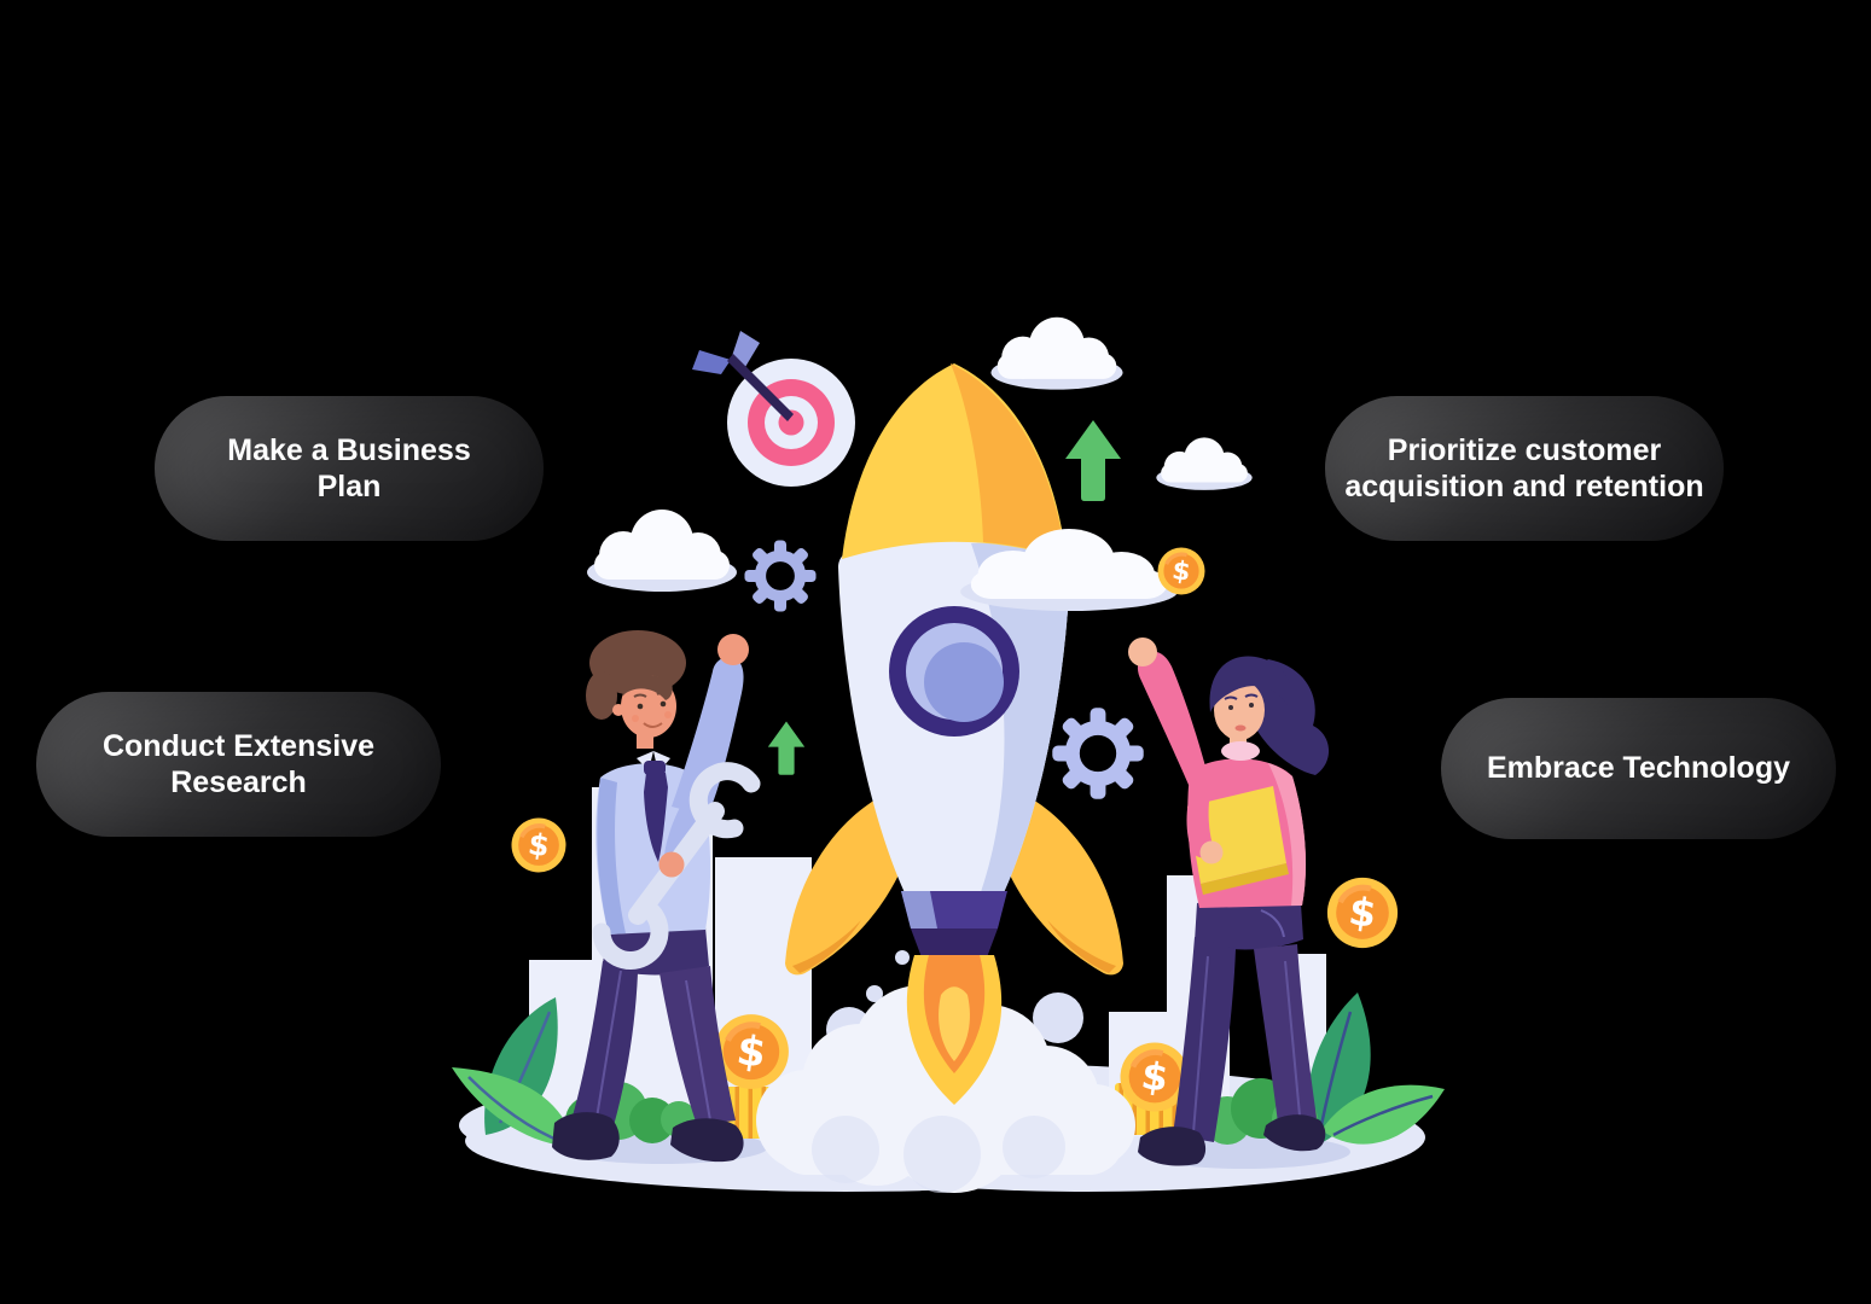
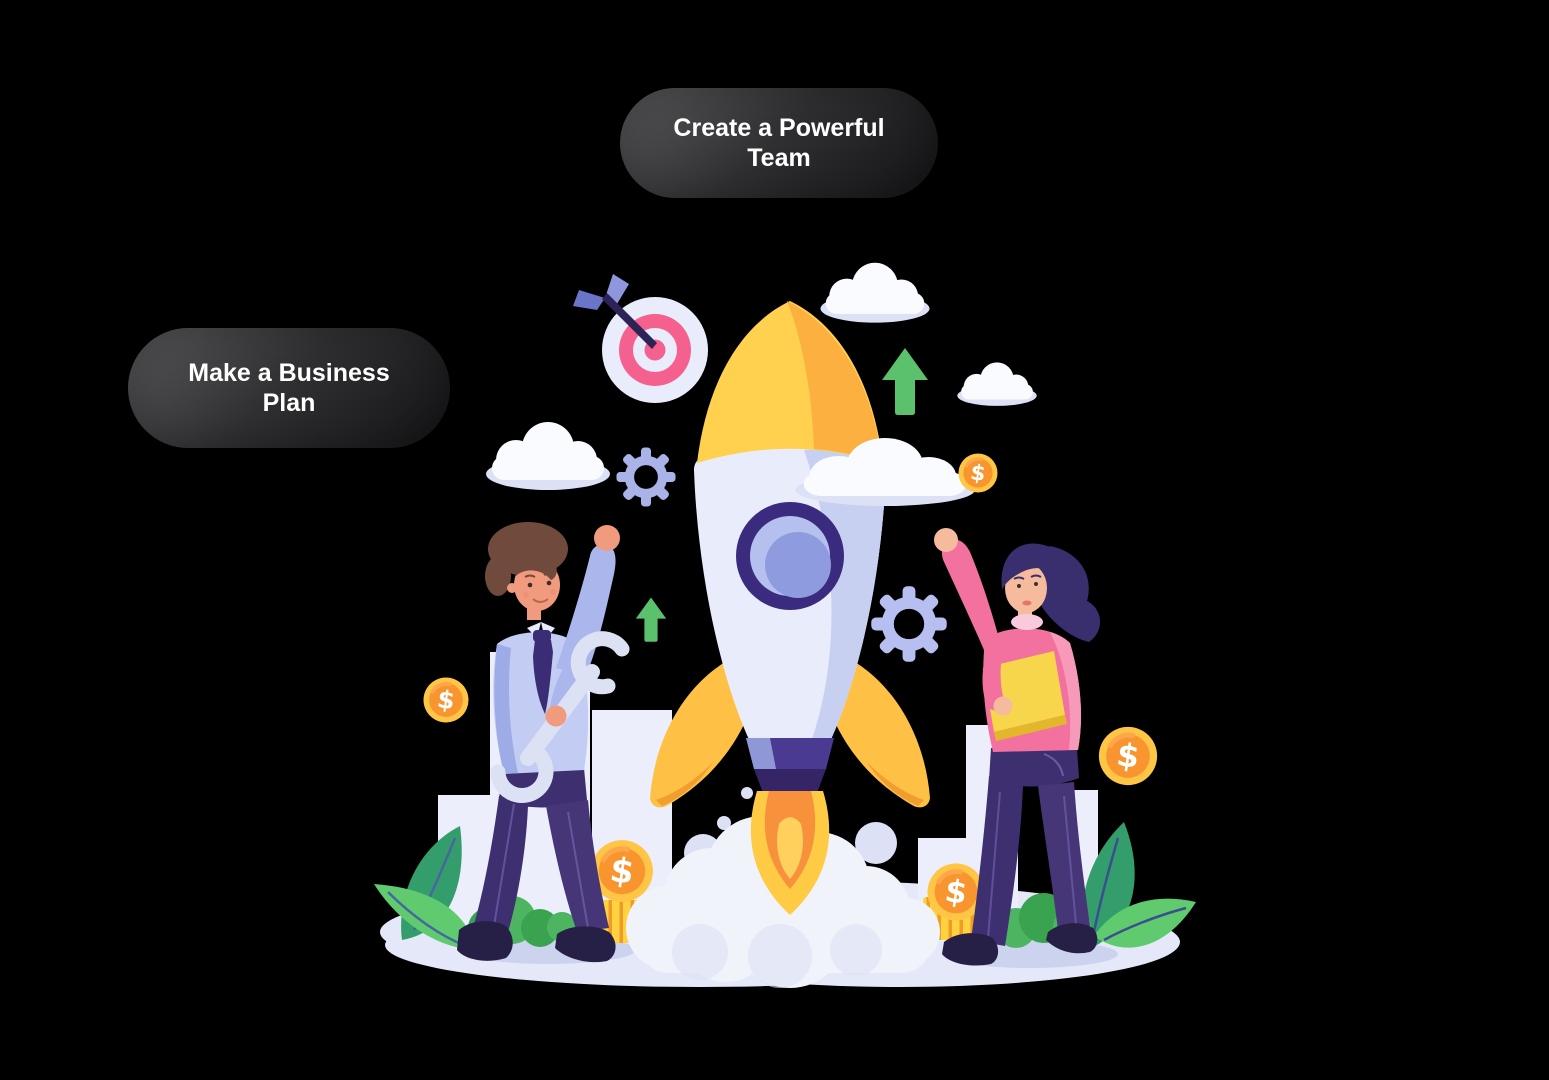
+ Create a Powerful Team
  Make a Business Plan
- Conduct Extensive Research
- Prioritize customer acquisition and retention
- Embrace Technology
